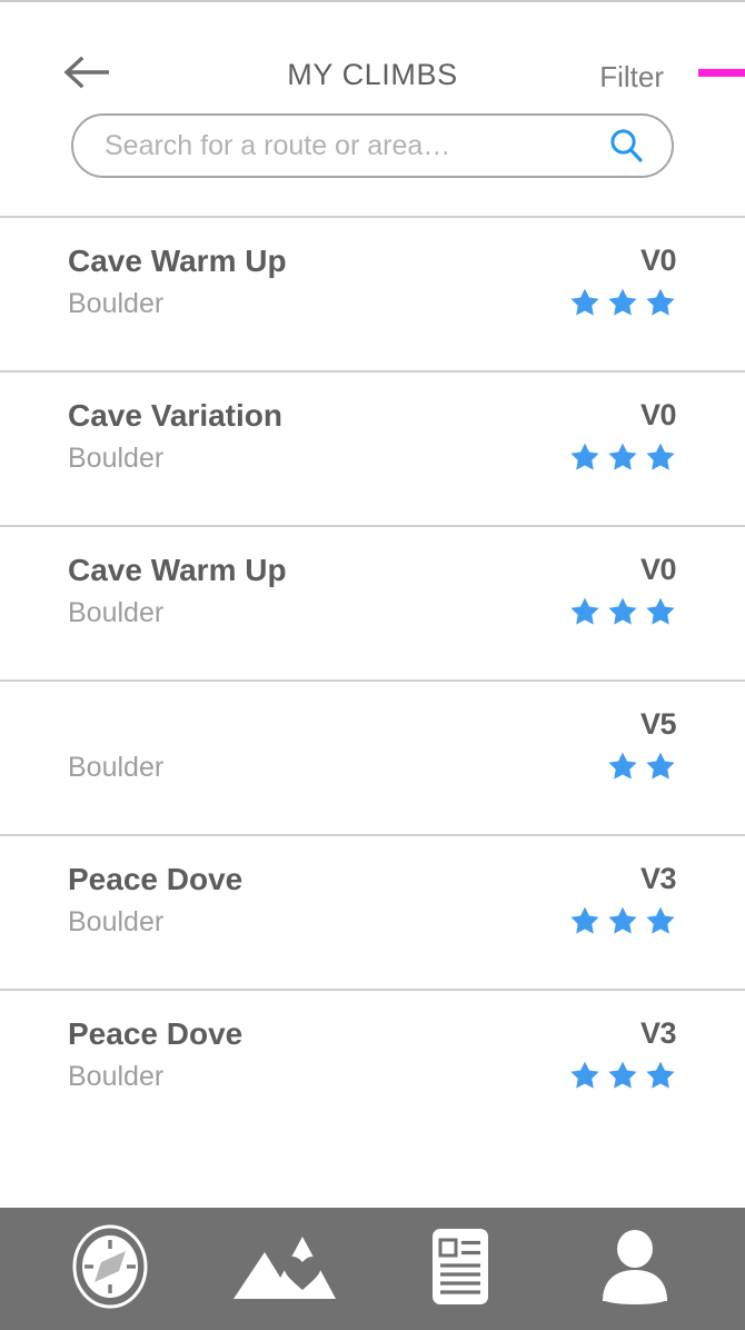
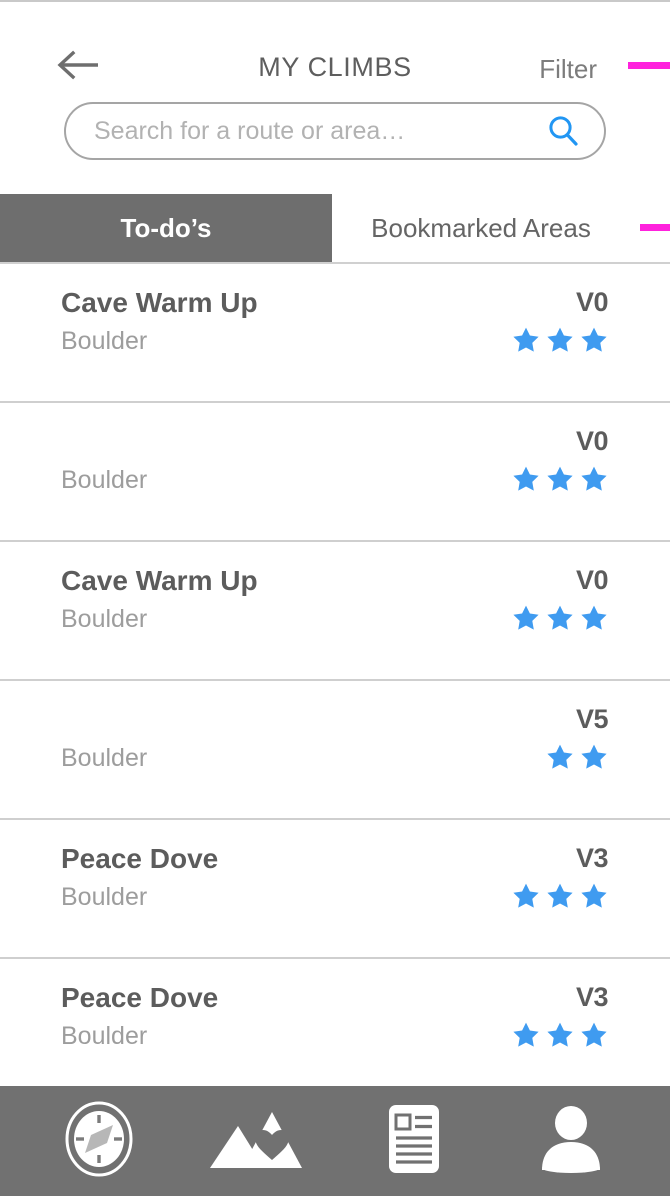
  MY CLIMBS
  Filter
  Search for a route or area…
+ To-do’s
+ Bookmarked Areas
  Cave Warm Up
  Boulder
  V0
- Cave Variation
  Boulder
  V0
  Cave Warm Up
  Boulder
  V0
  Boulder
  V5
  Peace Dove
  Boulder
  V3
  Peace Dove
  Boulder
  V3
